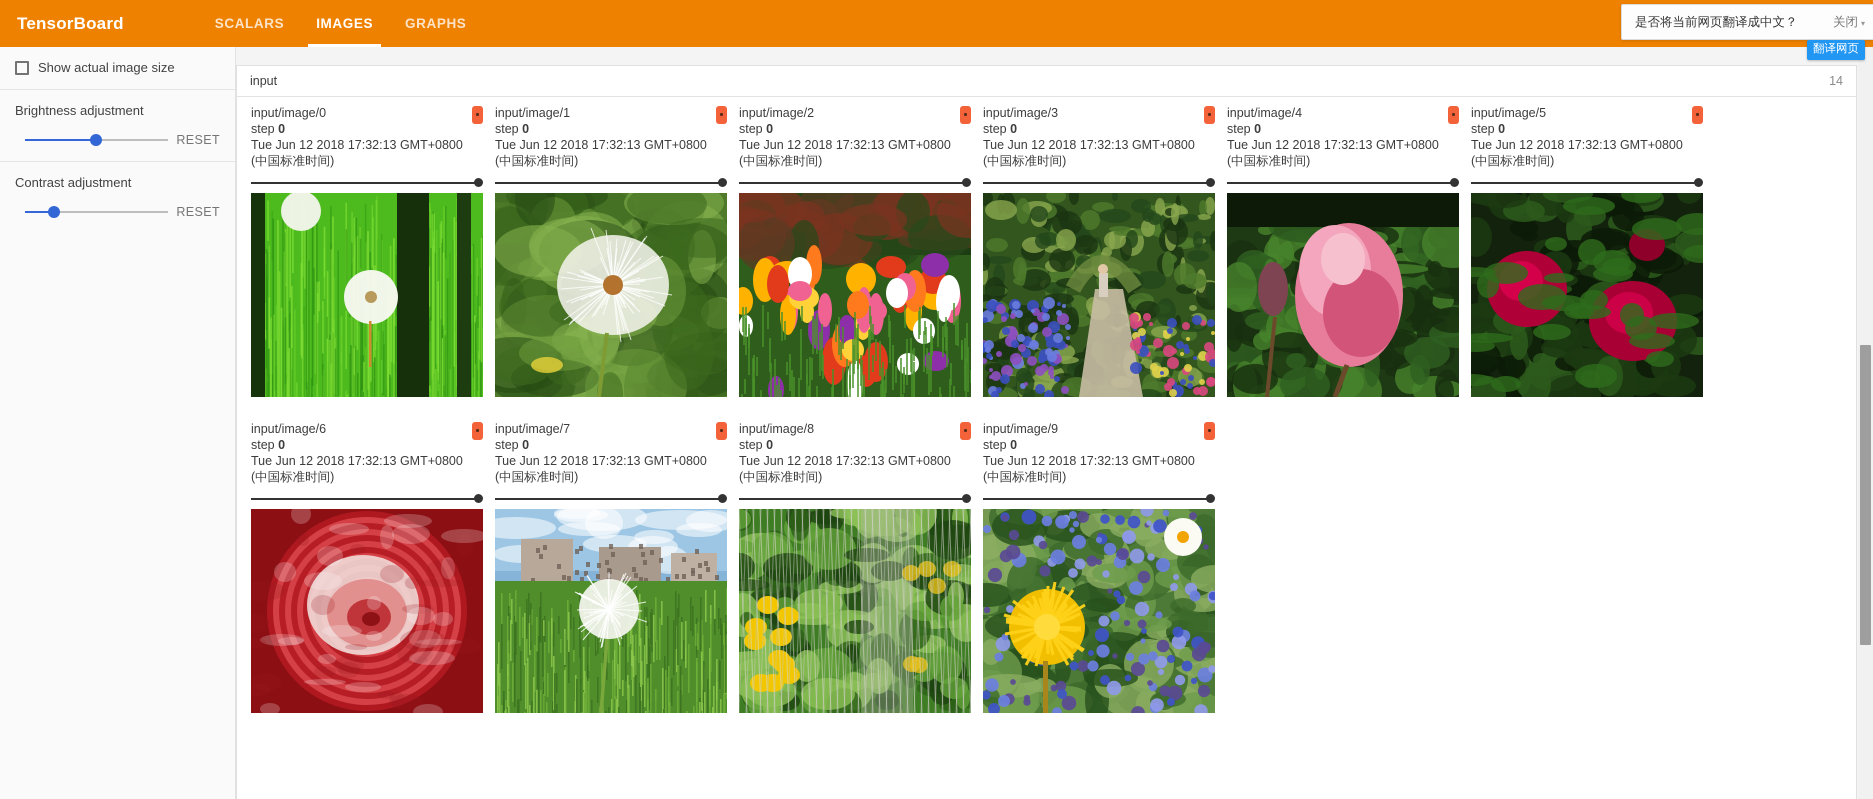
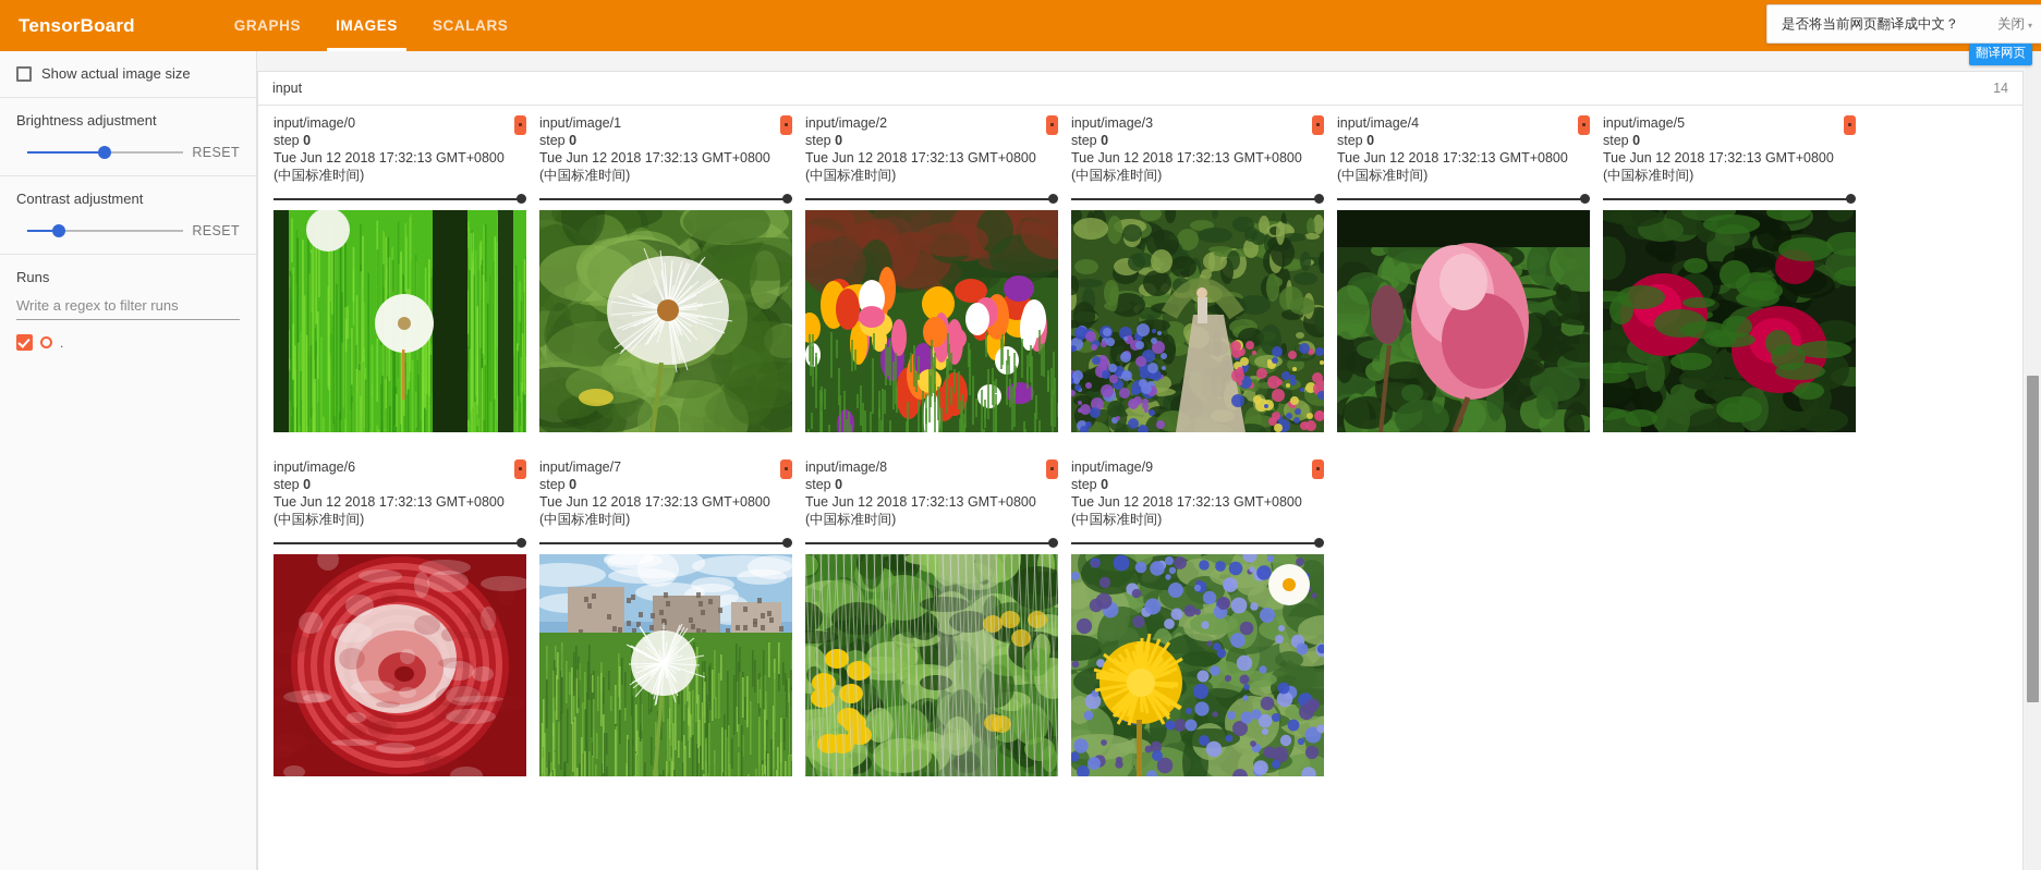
  TensorBoard
- SCALARS
+ GRAPHS
  IMAGES
- GRAPHS
+ SCALARS
  是否将当前网页翻译成中文？
  关闭 ▾
  翻译网页
  Show actual image size
  Brightness adjustment
  RESET
  Contrast adjustment
  RESET
+ Runs
+ Write a regex to filter runs
+ .
  input
  14
  input/image/0
  step 0
  Tue Jun 12 2018 17:32:13 GMT+0800 (中国标准时间)
  input/image/1
  step 0
  Tue Jun 12 2018 17:32:13 GMT+0800 (中国标准时间)
  input/image/2
  step 0
  Tue Jun 12 2018 17:32:13 GMT+0800 (中国标准时间)
  input/image/3
  step 0
  Tue Jun 12 2018 17:32:13 GMT+0800 (中国标准时间)
  input/image/4
  step 0
  Tue Jun 12 2018 17:32:13 GMT+0800 (中国标准时间)
  input/image/5
  step 0
  Tue Jun 12 2018 17:32:13 GMT+0800 (中国标准时间)
  input/image/6
  step 0
  Tue Jun 12 2018 17:32:13 GMT+0800 (中国标准时间)
  input/image/7
  step 0
  Tue Jun 12 2018 17:32:13 GMT+0800 (中国标准时间)
  input/image/8
  step 0
  Tue Jun 12 2018 17:32:13 GMT+0800 (中国标准时间)
  input/image/9
  step 0
  Tue Jun 12 2018 17:32:13 GMT+0800 (中国标准时间)
